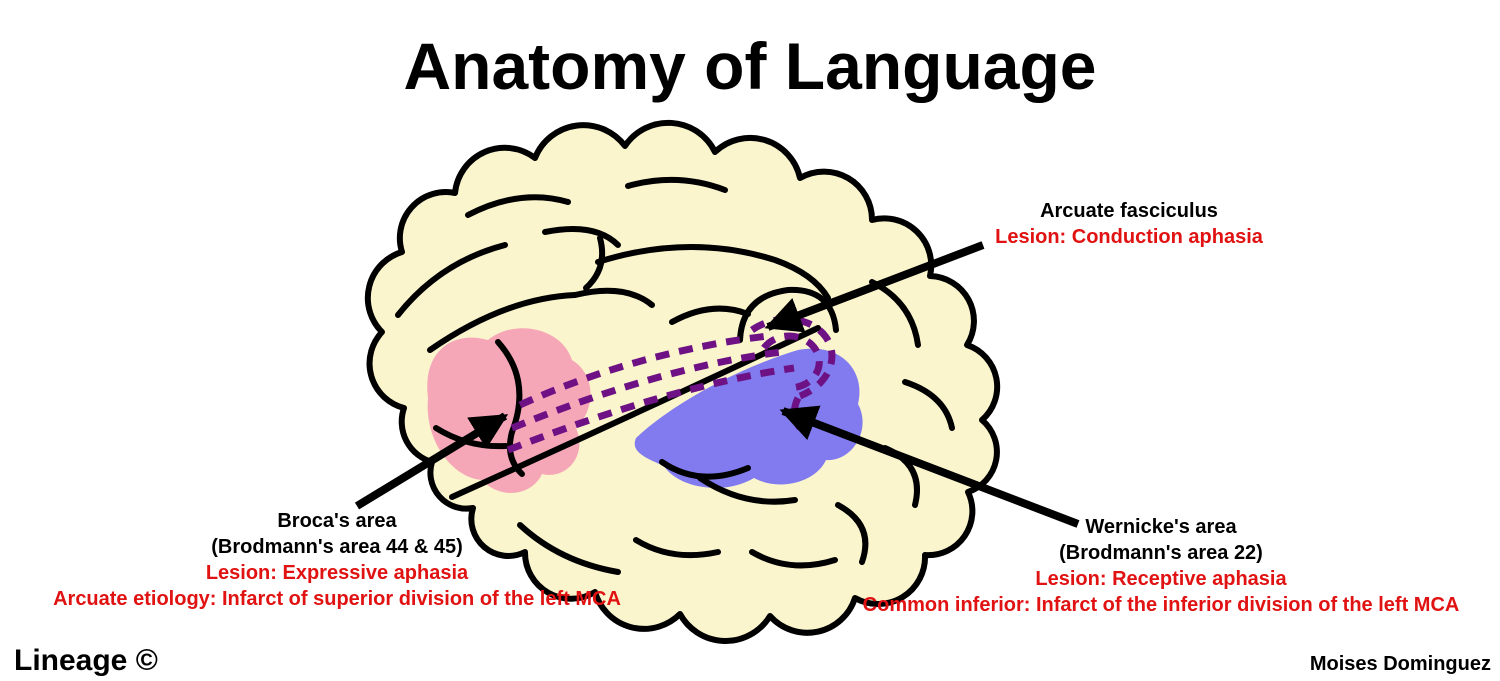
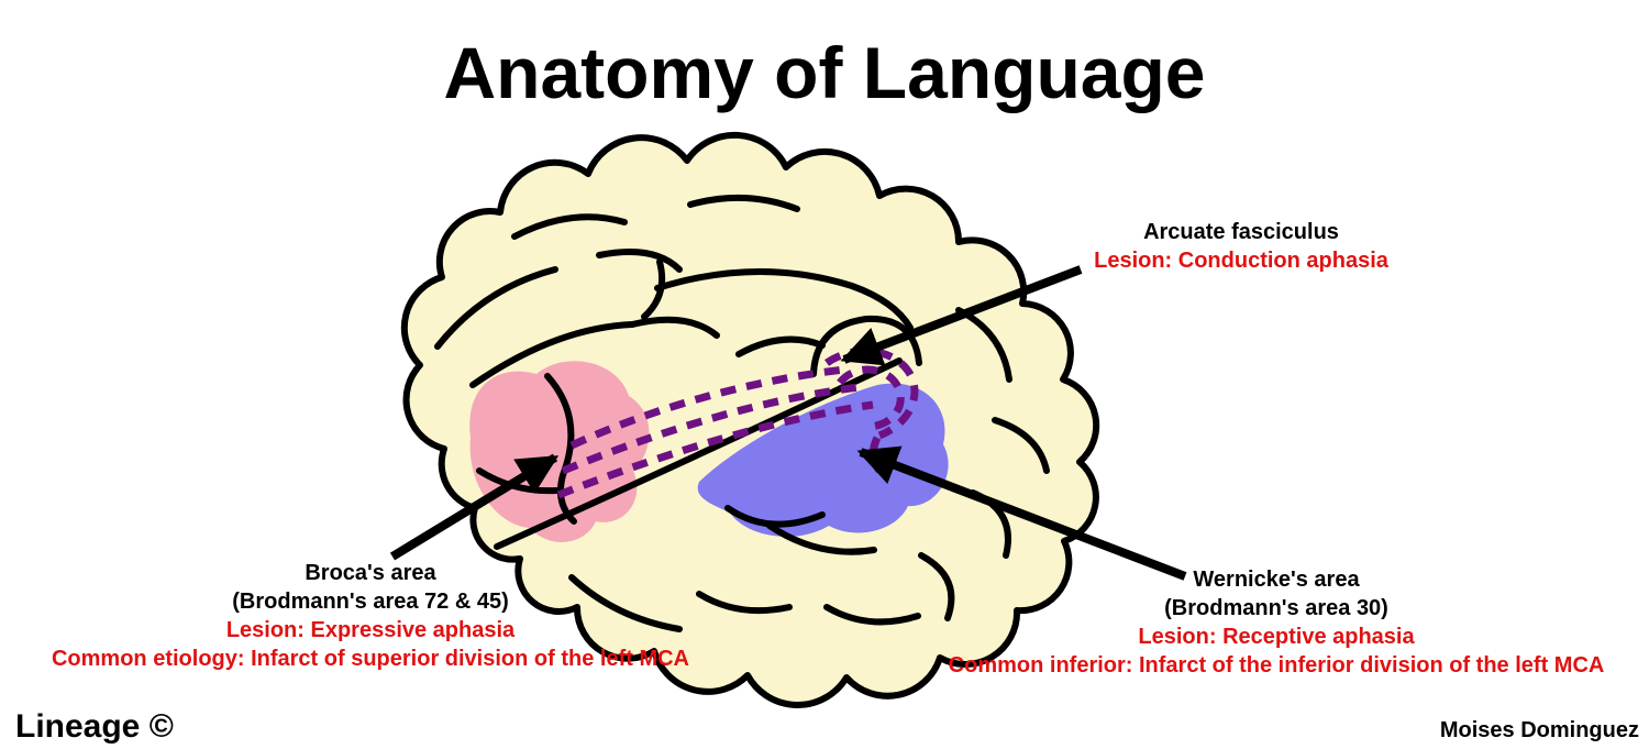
  Anatomy of Language
  Arcuate fasciculus
  Lesion: Conduction aphasia
  Broca's area
- (Brodmann's area 44 & 45)
+ (Brodmann's area 72 & 45)
  Lesion: Expressive aphasia
- Arcuate etiology: Infarct of superior division of the left MCA
+ Common etiology: Infarct of superior division of the left MCA
  Wernicke's area
- (Brodmann's area 22)
+ (Brodmann's area 30)
  Lesion: Receptive aphasia
  Common inferior: Infarct of the inferior division of the left MCA
  Lineage ©
  Moises Dominguez
